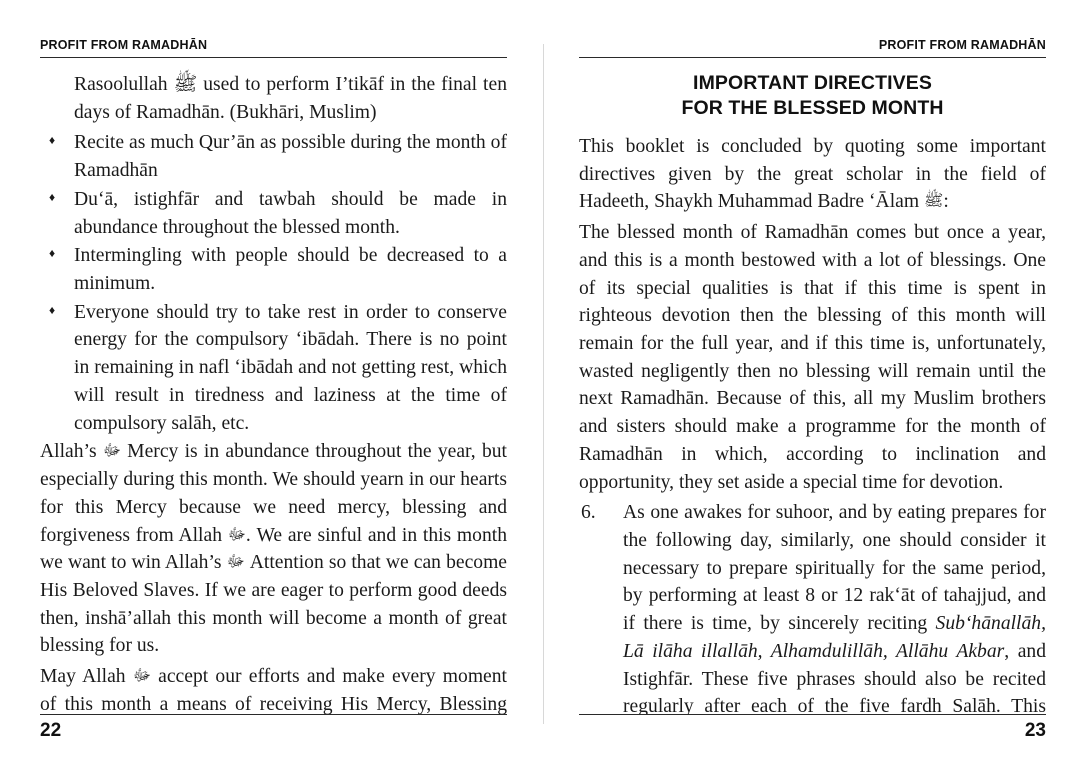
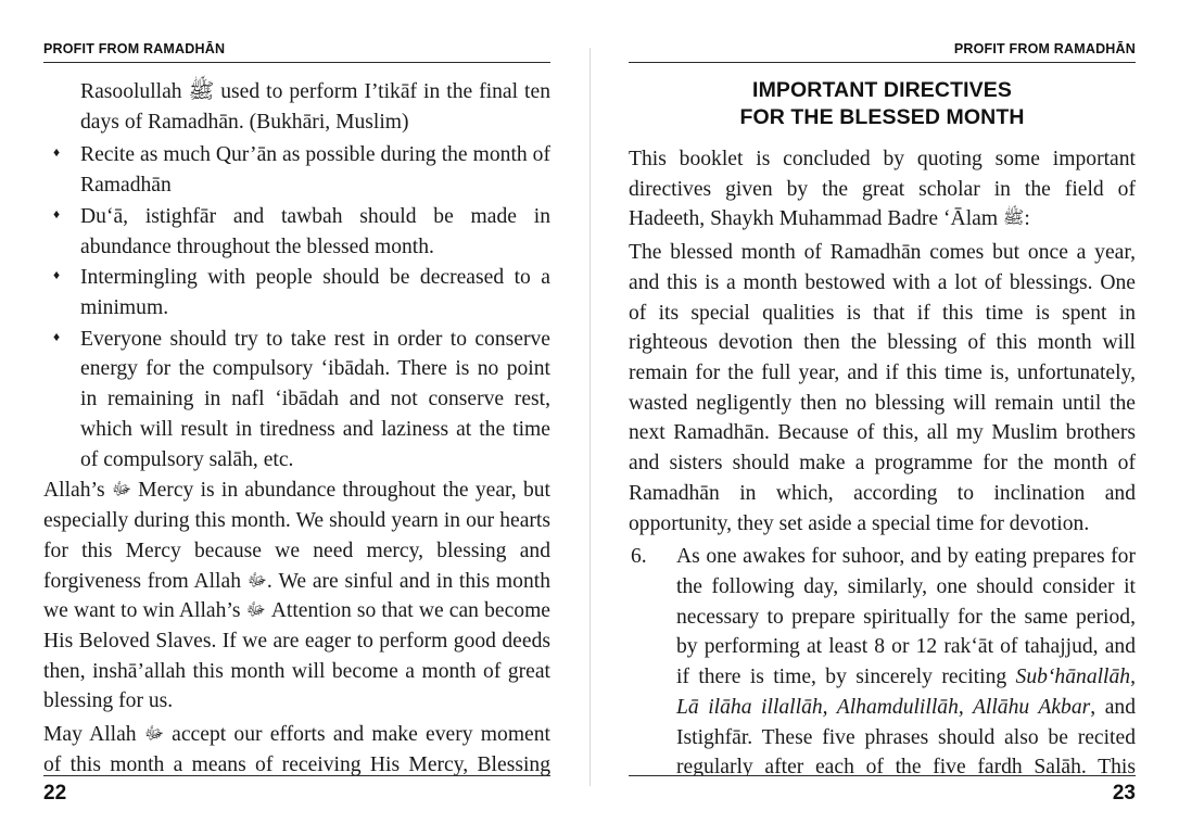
  PROFIT FROM RAMADHĀN
  Rasoolullah ﷺ used to perform I’tikāf in the final ten days of Ramadhān. (Bukhāri, Muslim)
  ♦
  Recite as much Qur’ān as possible during the month of Ramadhān
  ♦
  Du‘ā, istighfār and tawbah should be made in abundance throughout the blessed month.
  ♦
  Intermingling with people should be decreased to a minimum.
  ♦
- Everyone should try to take rest in order to conserve energy for the compulsory ‘ibādah. There is no point in remaining in nafl ‘ibādah and not getting rest, which will result in tiredness and laziness at the time of compulsory salāh, etc.
+ Everyone should try to take rest in order to conserve energy for the compulsory ‘ibādah. There is no point in remaining in nafl ‘ibādah and not conserve rest, which will result in tiredness and laziness at the time of compulsory salāh, etc.
  Allah’s ﷻ Mercy is in abundance throughout the year, but especially during this month. We should yearn in our hearts for this Mercy because we need mercy, blessing and forgiveness from Allah ﷻ. We are sinful and in this month we want to win Allah’s ﷻ Attention so that we can become His Beloved Slaves. If we are eager to perform good deeds then, inshā’allah this month will become a month of great blessing for us.
  22
  PROFIT FROM RAMADHĀN
  IMPORTANT DIRECTIVES
  FOR THE BLESSED MONTH
  This booklet is concluded by quoting some important directives given by the great scholar in the field of Hadeeth, Shaykh Muhammad Badre ‘Ālam ﷺ:
  The blessed month of Ramadhān comes but once a year, and this is a month bestowed with a lot of blessings. One of its special qualities is that if this time is spent in righteous devotion then the blessing of this month will remain for the full year, and if this time is, unfortunately, wasted negligently then no blessing will remain until the next Ramadhān. Because of this, all my Muslim brothers and sisters should make a programme for the month of Ramadhān in which, according to inclination and opportunity, they set aside a special time for devotion.
  6.
  As one awakes for suhoor, and by eating prepares for the following day, similarly, one should consider it necessary to prepare spiritually for the same period, by performing at least 8 or 12 rak‘āt of tahajjud, and if there is time, by sincerely reciting Sub‘hānallāh, Lā ilāha illallāh, Alhamdulillāh, Allāhu Akbar, and Istighfār. These five phrases should also be recited regularly after each of the five fardh Salāh. This
  23
